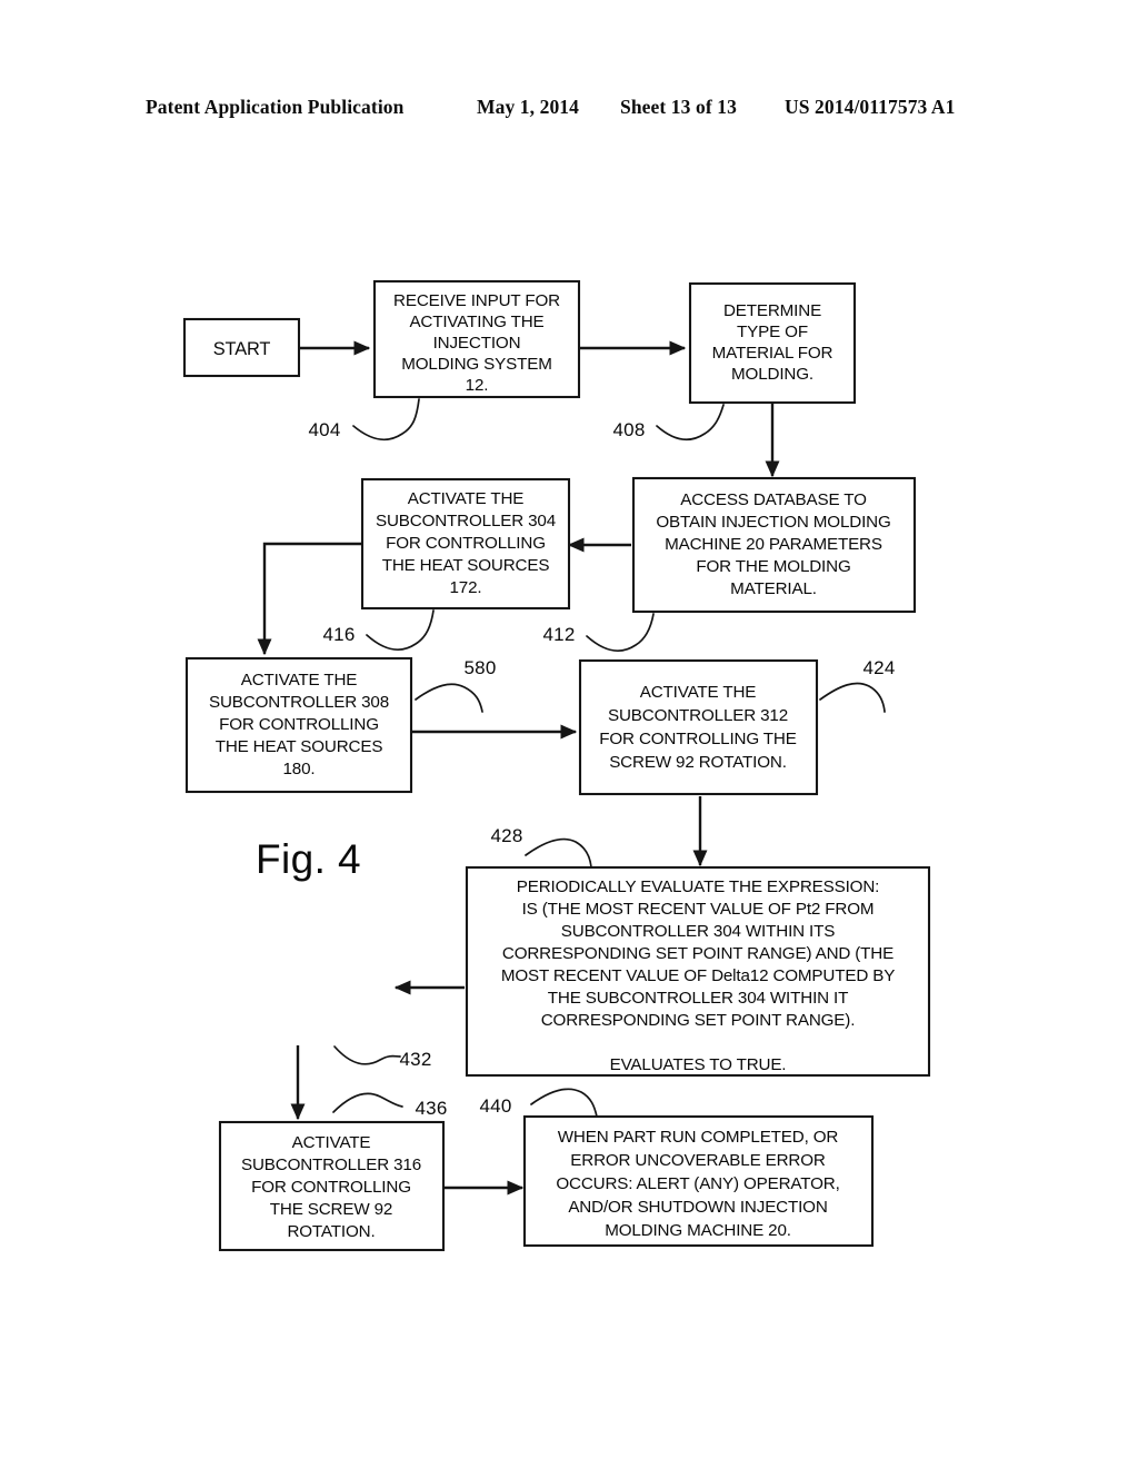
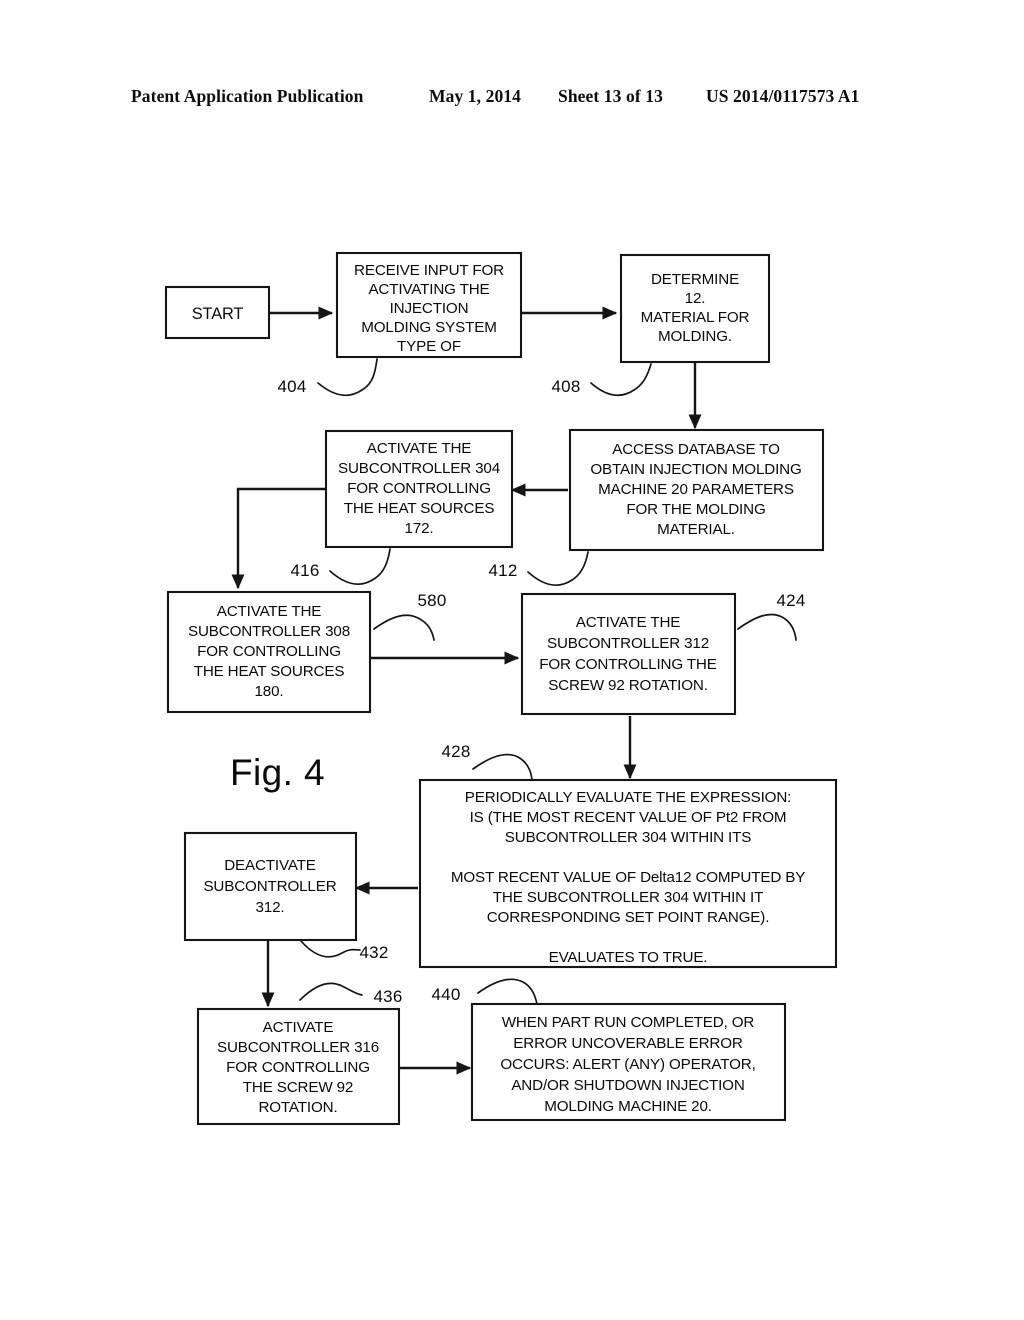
  Patent Application Publication
  May 1, 2014
  Sheet 13 of 13
  US 2014/0117573 A1
  START
  RECEIVE INPUT FOR
  ACTIVATING THE
  INJECTION
  MOLDING SYSTEM
- 12.
+ TYPE OF
  DETERMINE
- TYPE OF
+ 12.
  MATERIAL FOR
  MOLDING.
  ACCESS DATABASE TO
  OBTAIN INJECTION MOLDING
  MACHINE 20 PARAMETERS
  FOR THE MOLDING
  MATERIAL.
  ACTIVATE THE
  SUBCONTROLLER 304
  FOR CONTROLLING
  THE HEAT SOURCES
  172.
  ACTIVATE THE
  SUBCONTROLLER 308
  FOR CONTROLLING
  THE HEAT SOURCES
  180.
  ACTIVATE THE
  SUBCONTROLLER 312
  FOR CONTROLLING THE
  SCREW 92 ROTATION.
  PERIODICALLY EVALUATE THE EXPRESSION:
  IS (THE MOST RECENT VALUE OF Pt2 FROM
  SUBCONTROLLER 304 WITHIN ITS
- CORRESPONDING SET POINT RANGE) AND (THE
  MOST RECENT VALUE OF Delta12 COMPUTED BY
  THE SUBCONTROLLER 304 WITHIN IT
  CORRESPONDING SET POINT RANGE).
  EVALUATES TO TRUE.
+ DEACTIVATE
+ SUBCONTROLLER
+ 312.
  ACTIVATE
  SUBCONTROLLER 316
  FOR CONTROLLING
  THE SCREW 92
  ROTATION.
  WHEN PART RUN COMPLETED, OR
  ERROR UNCOVERABLE ERROR
  OCCURS: ALERT (ANY) OPERATOR,
  AND/OR SHUTDOWN INJECTION
  MOLDING MACHINE 20.
  404
  408
  412
  416
  580
  424
  428
  432
  436
  440
  Fig. 4
